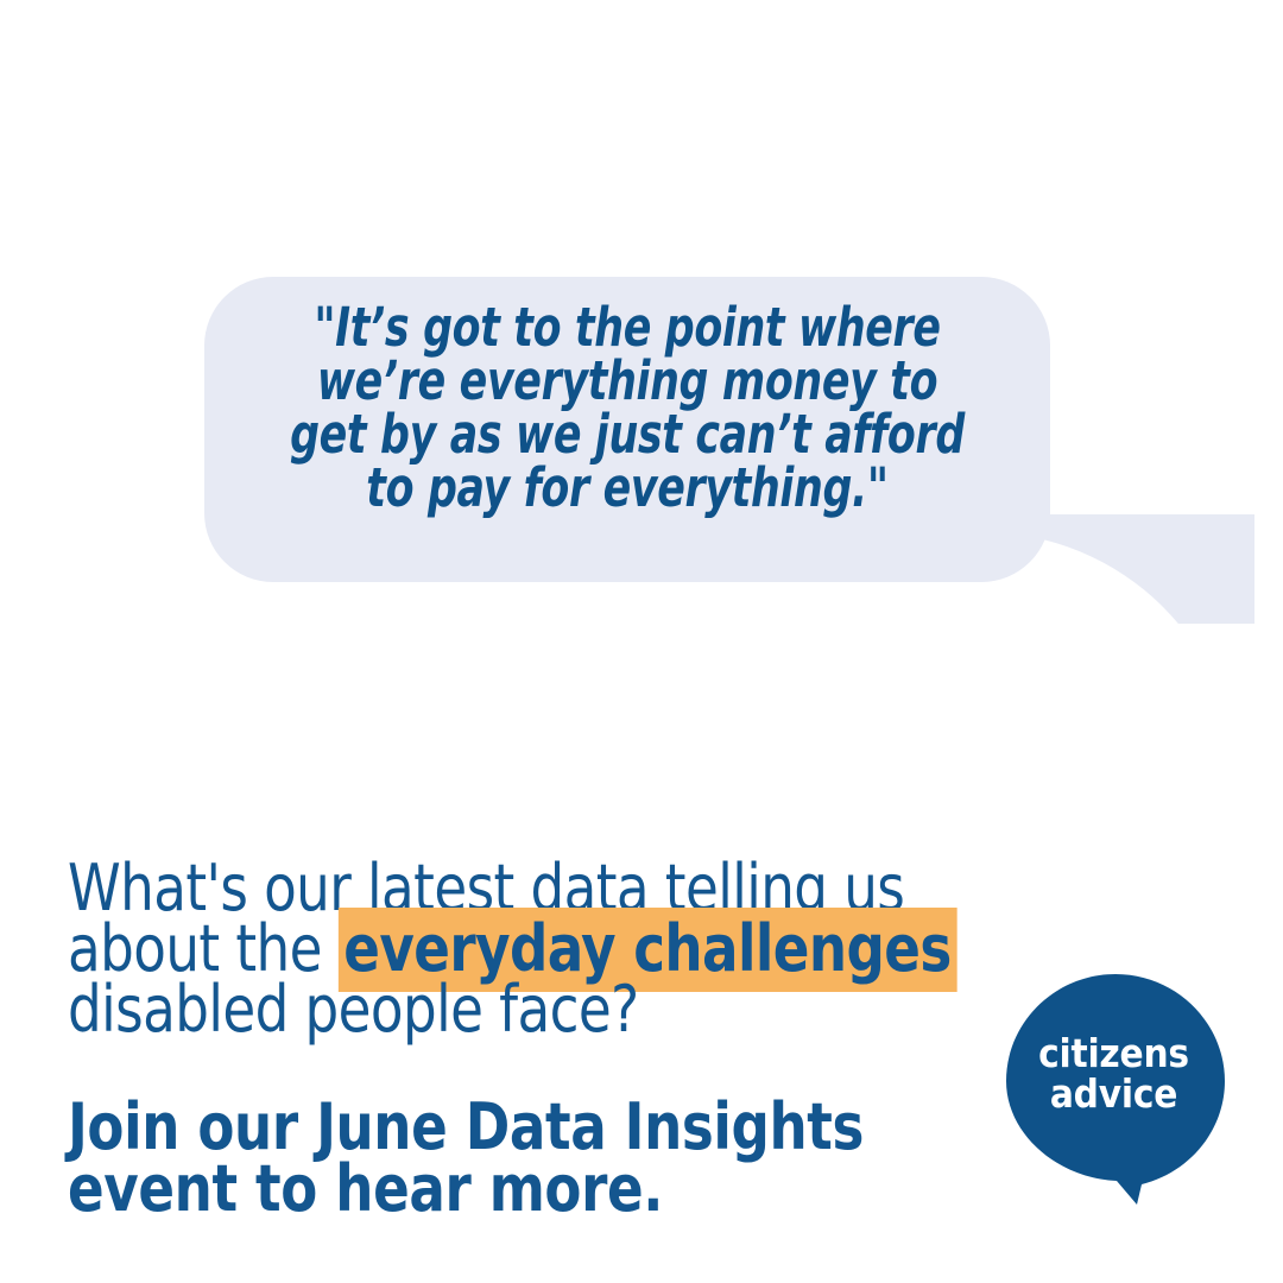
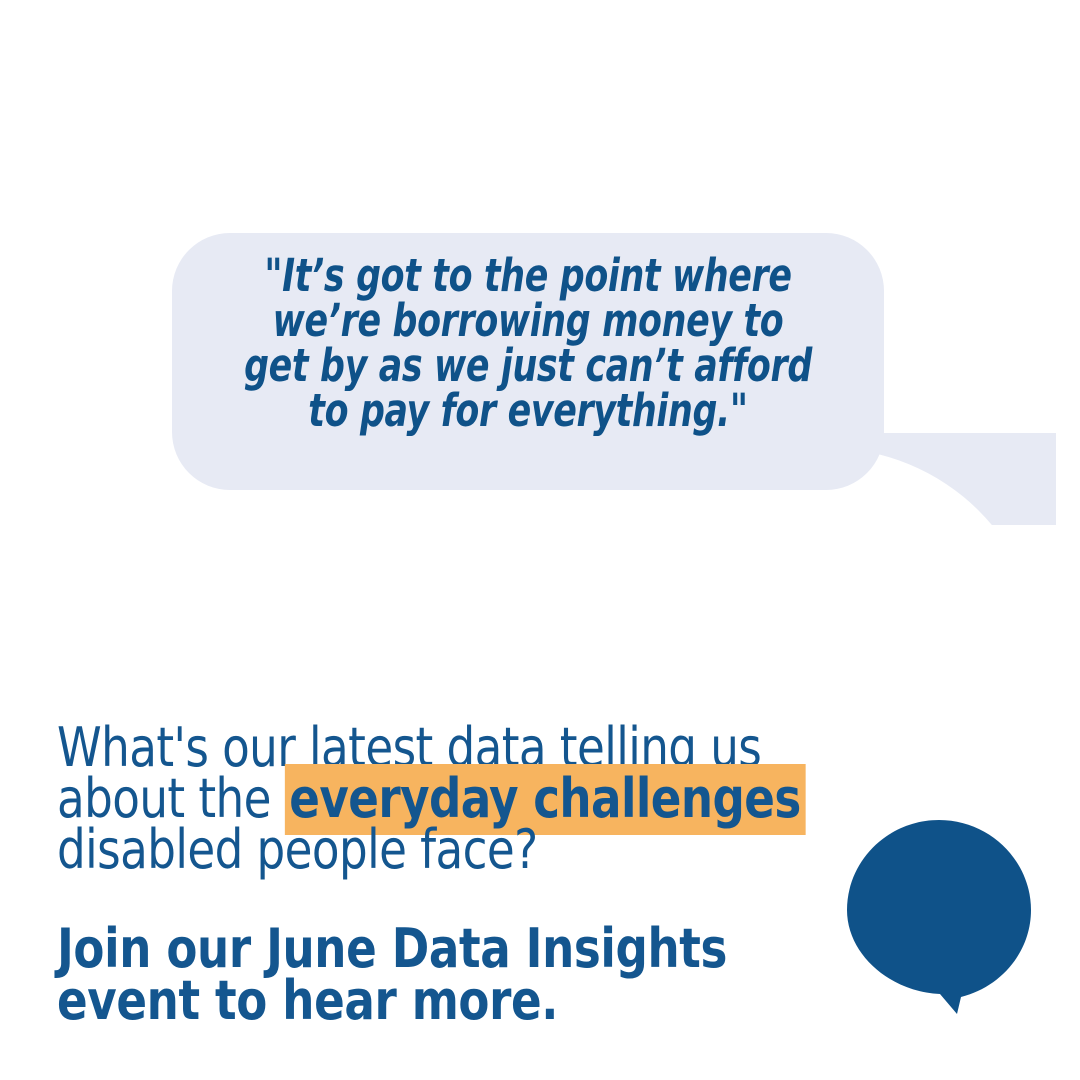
- "It’s got to the point where we’re everything money to get by as we just can’t afford to pay for everything."
+ "It’s got to the point where we’re borrowing money to get by as we just can’t afford to pay for everything."
  What's our latest data telling us about the everyday challenges disabled people face?
  Join our June Data Insights event to hear more.
- citizens
- advice
